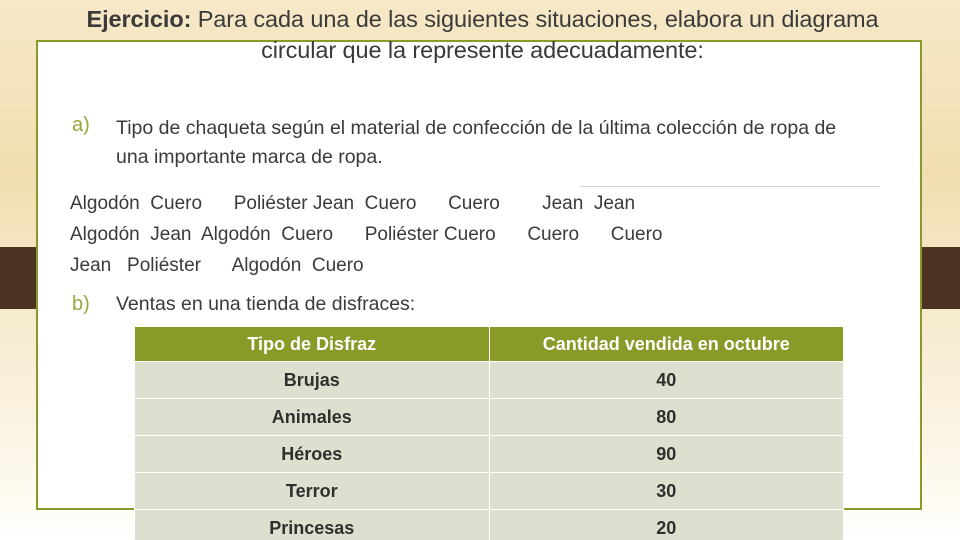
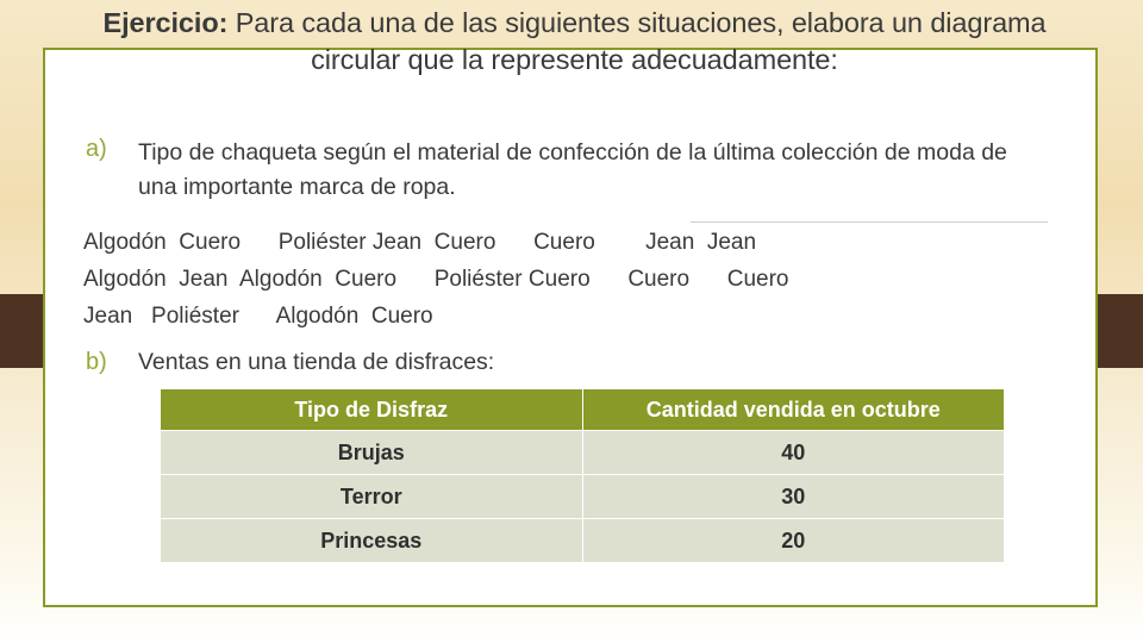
  Ejercicio: Para cada una de las siguientes situaciones, elabora un diagrama circular que la represente adecuadamente:
  a)
- Tipo de chaqueta según el material de confección de la última colección de ropa de una importante marca de ropa.
+ Tipo de chaqueta según el material de confección de la última colección de moda de una importante marca de ropa.
  Algodón Cuero Poliéster Jean Cuero Cuero Jean Jean
  Algodón Jean Algodón Cuero Poliéster Cuero Cuero Cuero
  Jean Poliéster Algodón Cuero
  b)
  Ventas en una tienda de disfraces:
  Tipo de Disfraz	Cantidad vendida en octubre
  Brujas	40
- Animales	80
- Héroes	90
  Terror	30
  Princesas	20
